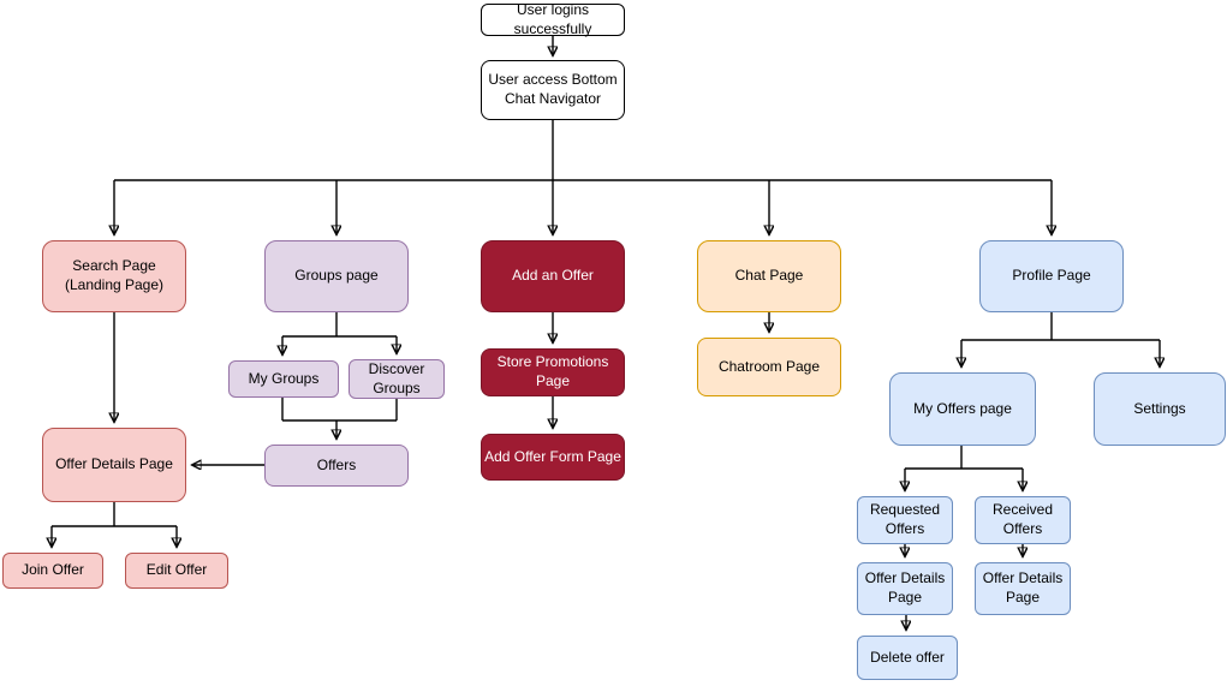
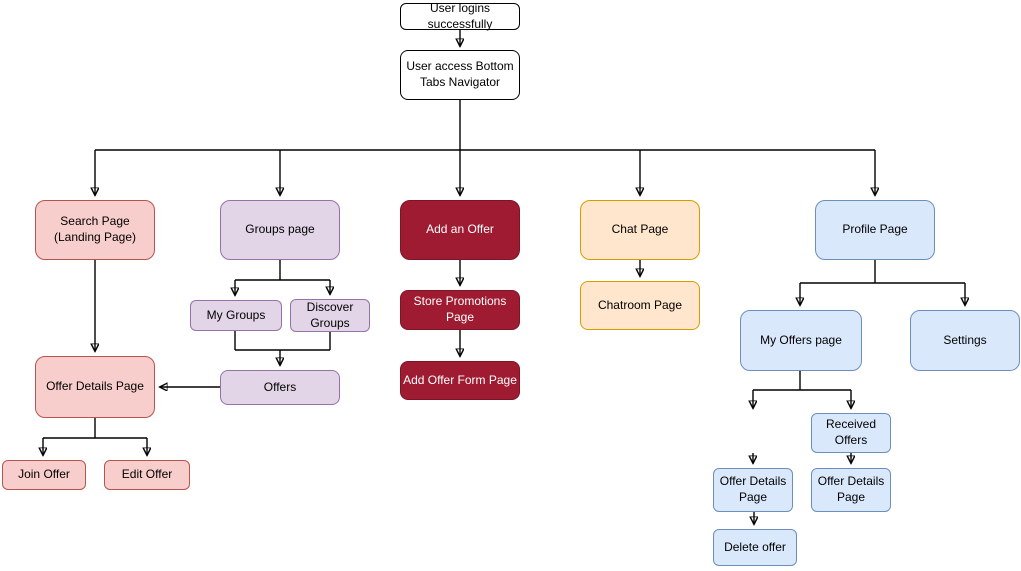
  User logins successfully
- User access Bottom Chat Navigator
+ User access Bottom Tabs Navigator
  Search Page (Landing Page)
  Groups page
  Add an Offer
  Chat Page
  Profile Page
  My Groups
  Discover Groups
  Offers
  Offer Details Page
  Join Offer
  Edit Offer
  Store Promotions Page
  Add Offer Form Page
  Chatroom Page
  My Offers page
  Settings
- Requested Offers
  Received Offers
  Offer Details Page
  Offer Details Page
  Delete offer
